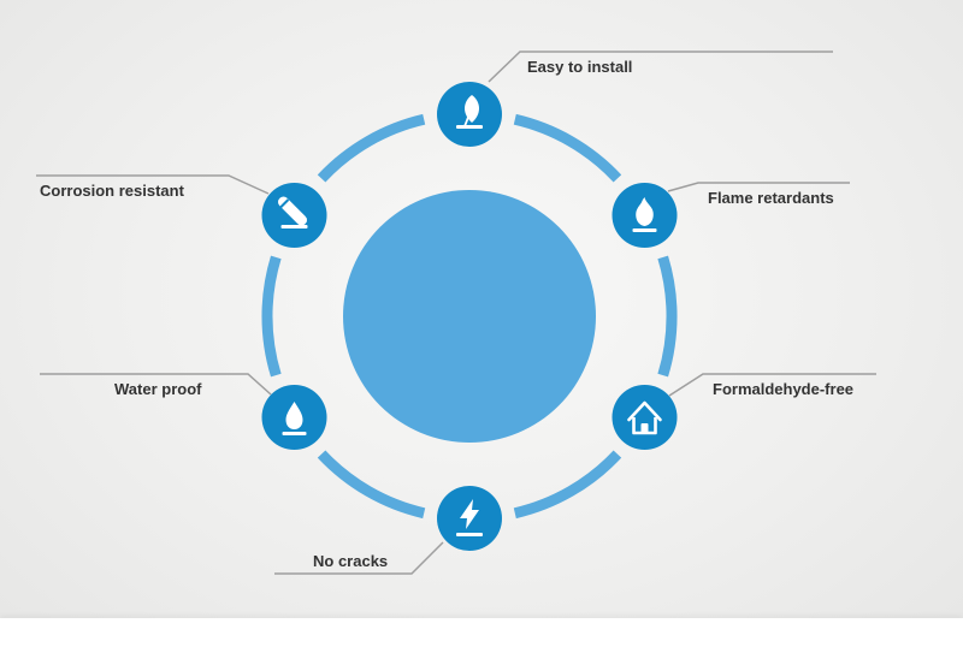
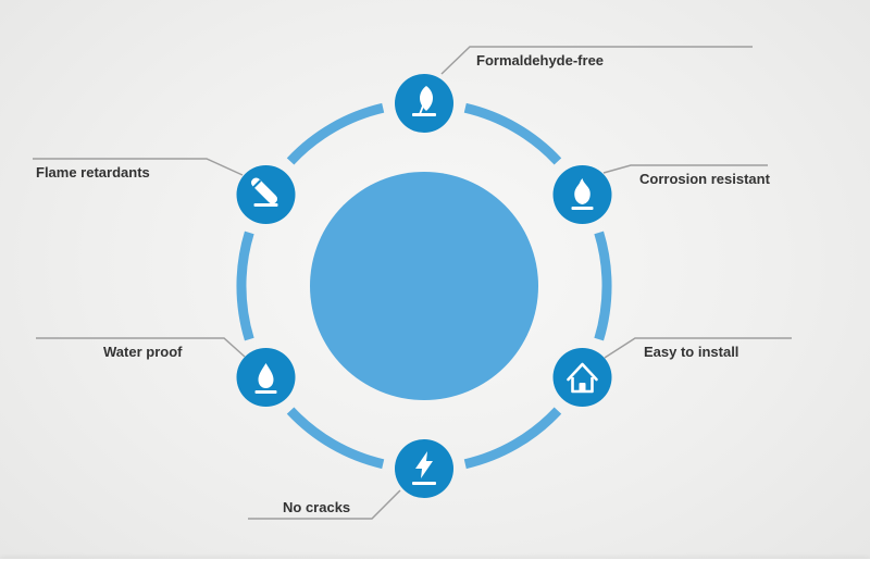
- Easy to install
+ Formaldehyde-free
- Flame retardants
+ Corrosion resistant
- Formaldehyde-free
+ Easy to install
  No cracks
  Water proof
- Corrosion resistant
+ Flame retardants
